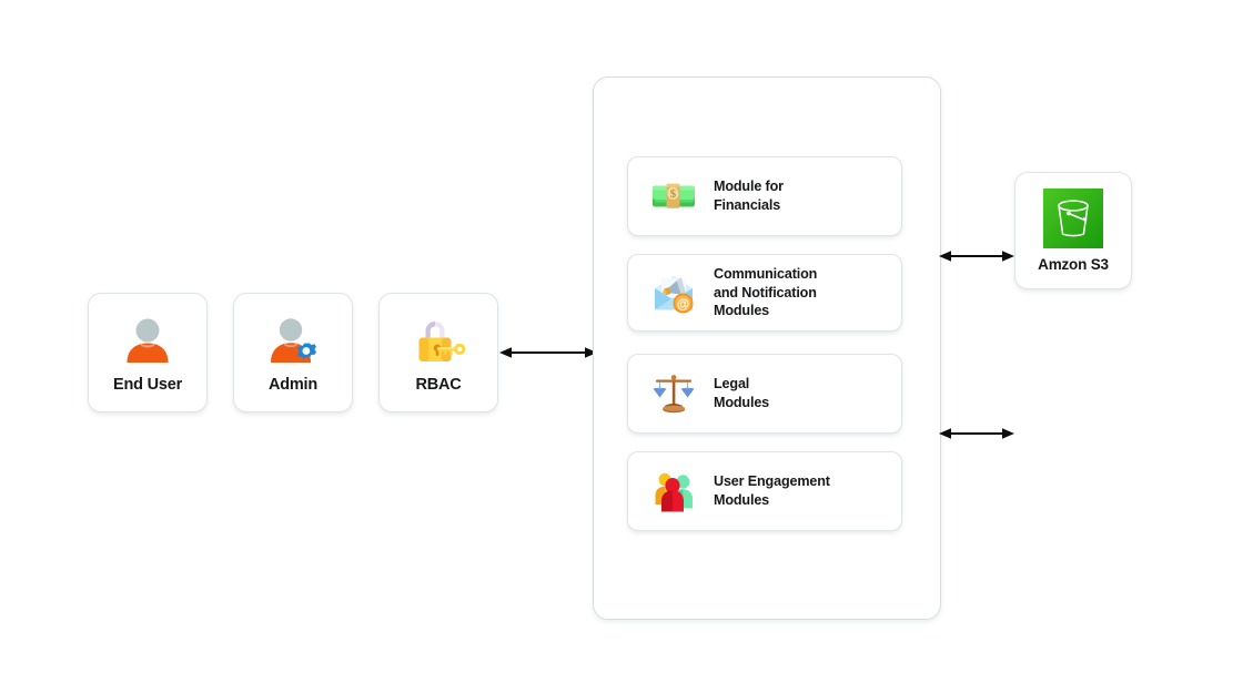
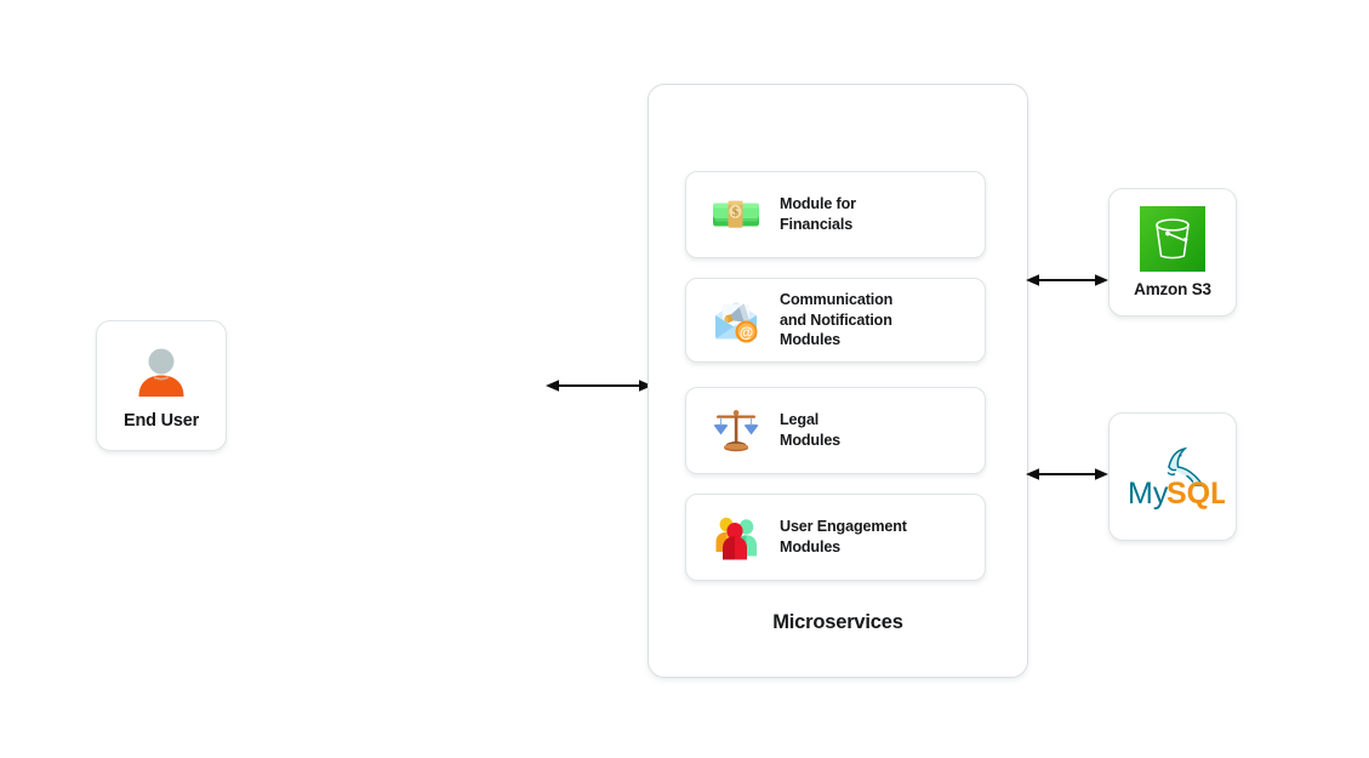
  End User
- Admin
- RBAC
  $
  Module for
  Financials
  @
  Communication
  and Notification
  Modules
  Legal
  Modules
  User Engagement
  Modules
+ Microservices
  Amzon S3
+ My
+ SQL
+ .
